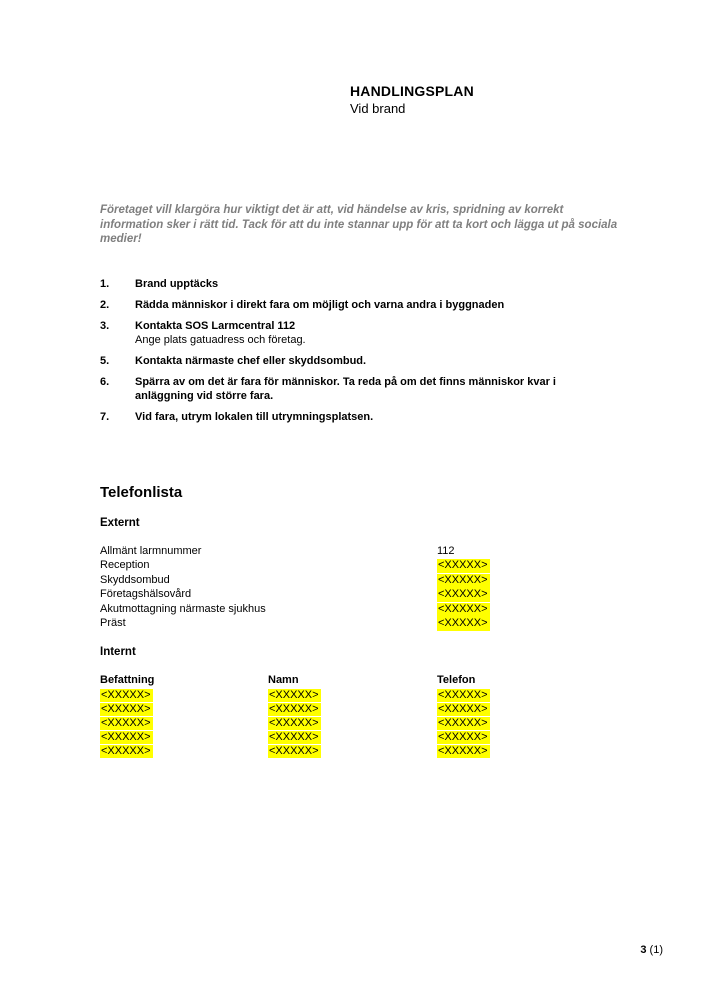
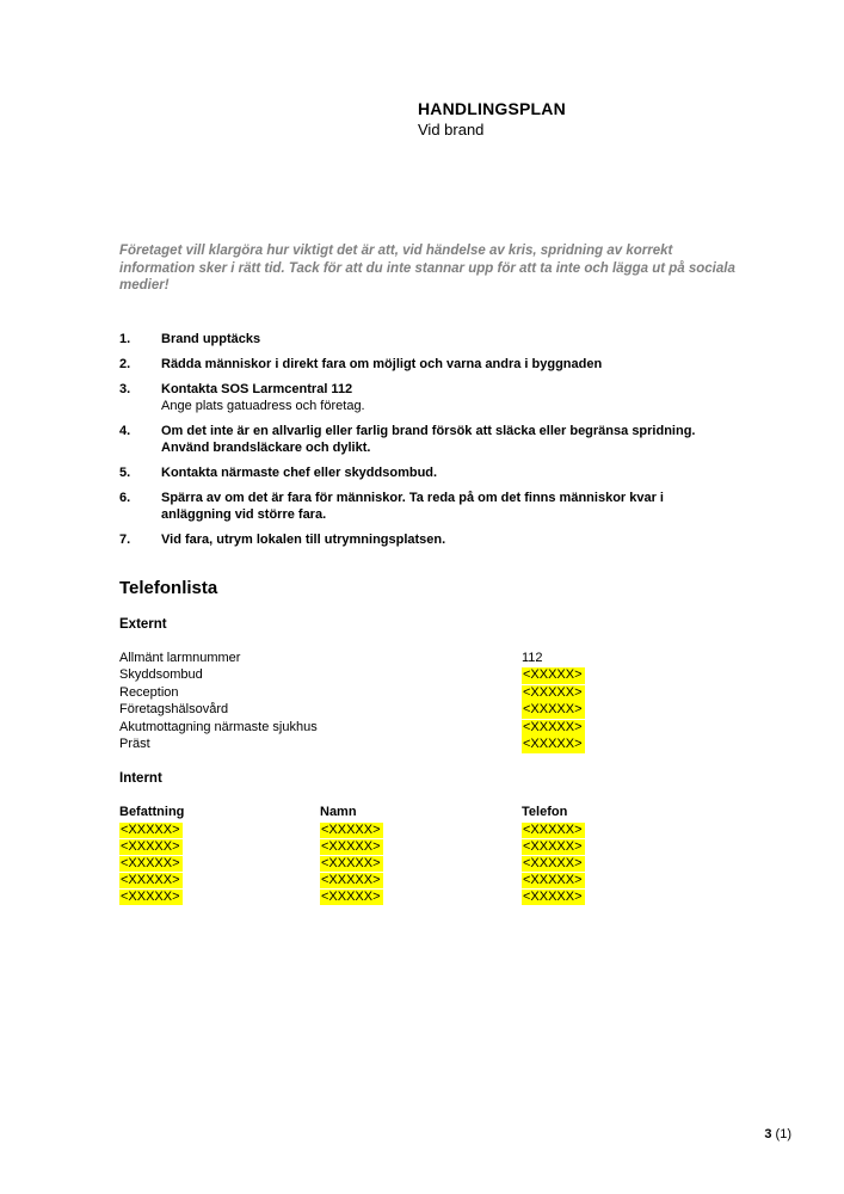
  HANDLINGSPLAN
  Vid brand
- Företaget vill klargöra hur viktigt det är att, vid händelse av kris, spridning av korrekt information sker i rätt tid. Tack för att du inte stannar upp för att ta kort och lägga ut på sociala medier!
+ Företaget vill klargöra hur viktigt det är att, vid händelse av kris, spridning av korrekt information sker i rätt tid. Tack för att du inte stannar upp för att ta inte och lägga ut på sociala medier!
  1.
  Brand upptäcks
  2.
  Rädda människor i direkt fara om möjligt och varna andra i byggnaden
  3.
  Kontakta SOS Larmcentral 112
  Ange plats gatuadress och företag.
+ 4.
+ Om det inte är en allvarlig eller farlig brand försök att släcka eller begränsa spridning. Använd brandsläckare och dylikt.
  5.
  Kontakta närmaste chef eller skyddsombud.
  6.
  Spärra av om det är fara för människor. Ta reda på om det finns människor kvar i anläggning vid större fara.
  7.
  Vid fara, utrym lokalen till utrymningsplatsen.
  Telefonlista
  Externt
  Allmänt larmnummer
  112
- Reception
+ Skyddsombud
  <XXXXX>
- Skyddsombud
+ Reception
  <XXXXX>
  Företagshälsovård
  <XXXXX>
  Akutmottagning närmaste sjukhus
  <XXXXX>
  Präst
  <XXXXX>
  Internt
  Befattning
  Namn
  Telefon
  <XXXXX>
  <XXXXX>
  <XXXXX>
  <XXXXX>
  <XXXXX>
  <XXXXX>
  <XXXXX>
  <XXXXX>
  <XXXXX>
  <XXXXX>
  <XXXXX>
  <XXXXX>
  <XXXXX>
  <XXXXX>
  <XXXXX>
  3 (1)
